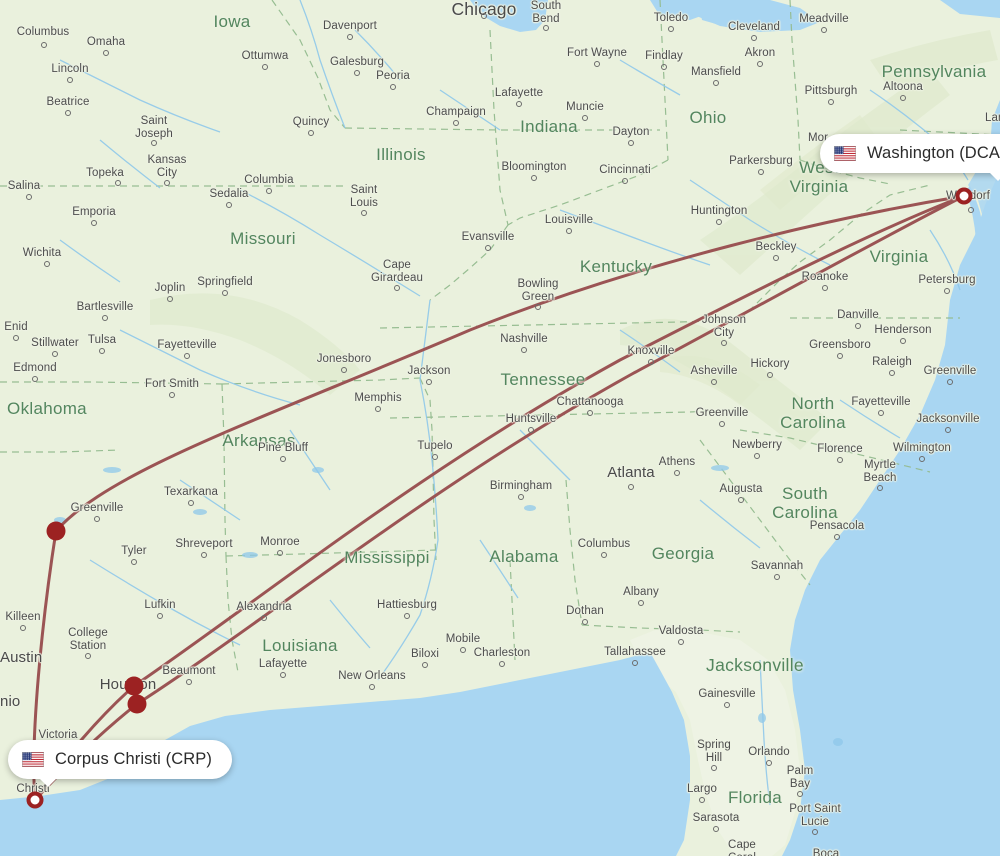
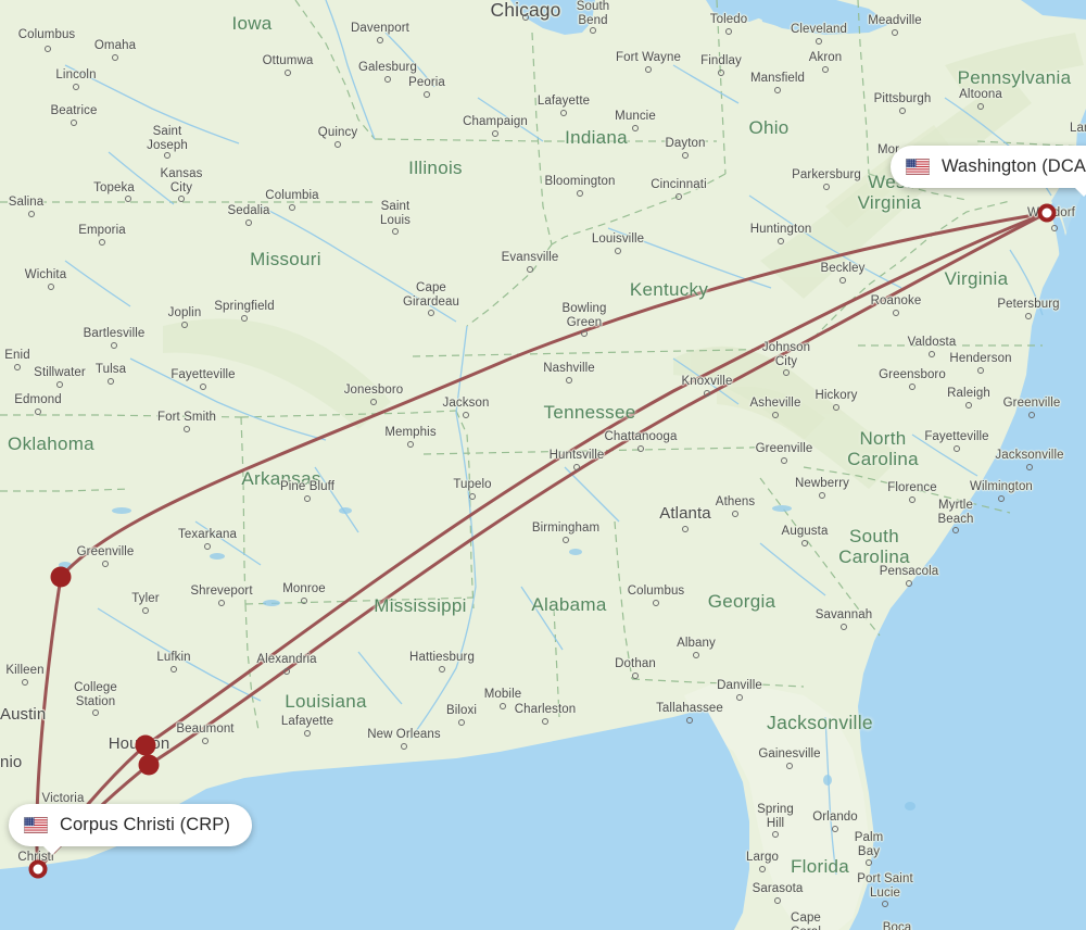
  Iowa
  Illinois
  Indiana
  Ohio
  Pennsylvania
  Missouri
  Kentucky
  Virginia
  Virginia
  Tennessee
  Oklahoma
  Arkansas
  Mississippi
  Alabama
  Georgia
  North
  Carolina
  South
  Carolina
  Louisiana
  Florida
  Jacksonville
  Columbus
  Omaha
  Lincoln
  Beatrice
  Salina
  Topeka
  Kansas
  City
  Saint
  Joseph
  Columbia
  Sedalia
  Emporia
  Wichita
  Ottumwa
  Galesburg
  Peoria
  Quincy
  Champaign
  Davenport
  Chicago
  South
  Bend
  Toledo
  Cleveland
  Meadville
  Akron
  Mansfield
  Findlay
  Fort Wayne
  Lafayette
  Muncie
  Dayton
  Pittsburgh
  Altoona
  Bloomington
  Cincinnati
  Parkersburg
  Huntington
  Louisville
  Evansville
  Saint
  Louis
  Cape
  Girardeau
  Springfield
  Joplin
  Bartlesville
  Enid
  Stillwater
  Tulsa
  Edmond
  Fayetteville
  Fort Smith
  Jonesboro
  Jackson
  Memphis
  Nashville
  Bowling
  Green
  Tupelo
  Pine Bluff
  Texarkana
  Greenville
  Shreveport
  Monroe
  Tyler
  Killeen
  College
  Station
  Lufkin
  Alexandria
  Austin
  nio
  Victoria
  Beaumont
  Houon
  Lafayette
  New Orleans
  Biloxi
  Mobile
  Charleston
  Hattiesburg
  Dothan
  Albany
- Valdosta
+ Danville
  Tallahassee
  Gainesville
  Spring
  Hill
  Orlando
  Palm
  Bay
  Largo
  Sarasota
  Port Saint
  Lucie
  Cape
  Boca
  Birmingham
  Huntsville
  Chattanooga
  Knoxville
  Asheville
  Johnson
  City
  Hickory
  Greenville
  Athens
  Atlanta
  Columbus
  Augusta
  Newberry
  Florence
  Myrtle
  Beach
  Pensacola
  Savannah
  Wilmington
  Fayetteville
  Jacksonville
  Greenville
  Raleigh
  Greensboro
  Henderson
- Danville
+ Valdosta
  Roanoke
  Petersburg
  Beckley
  Wdorf
  Christi
  Washington (DCA
  Corpus Christi (CRP)
